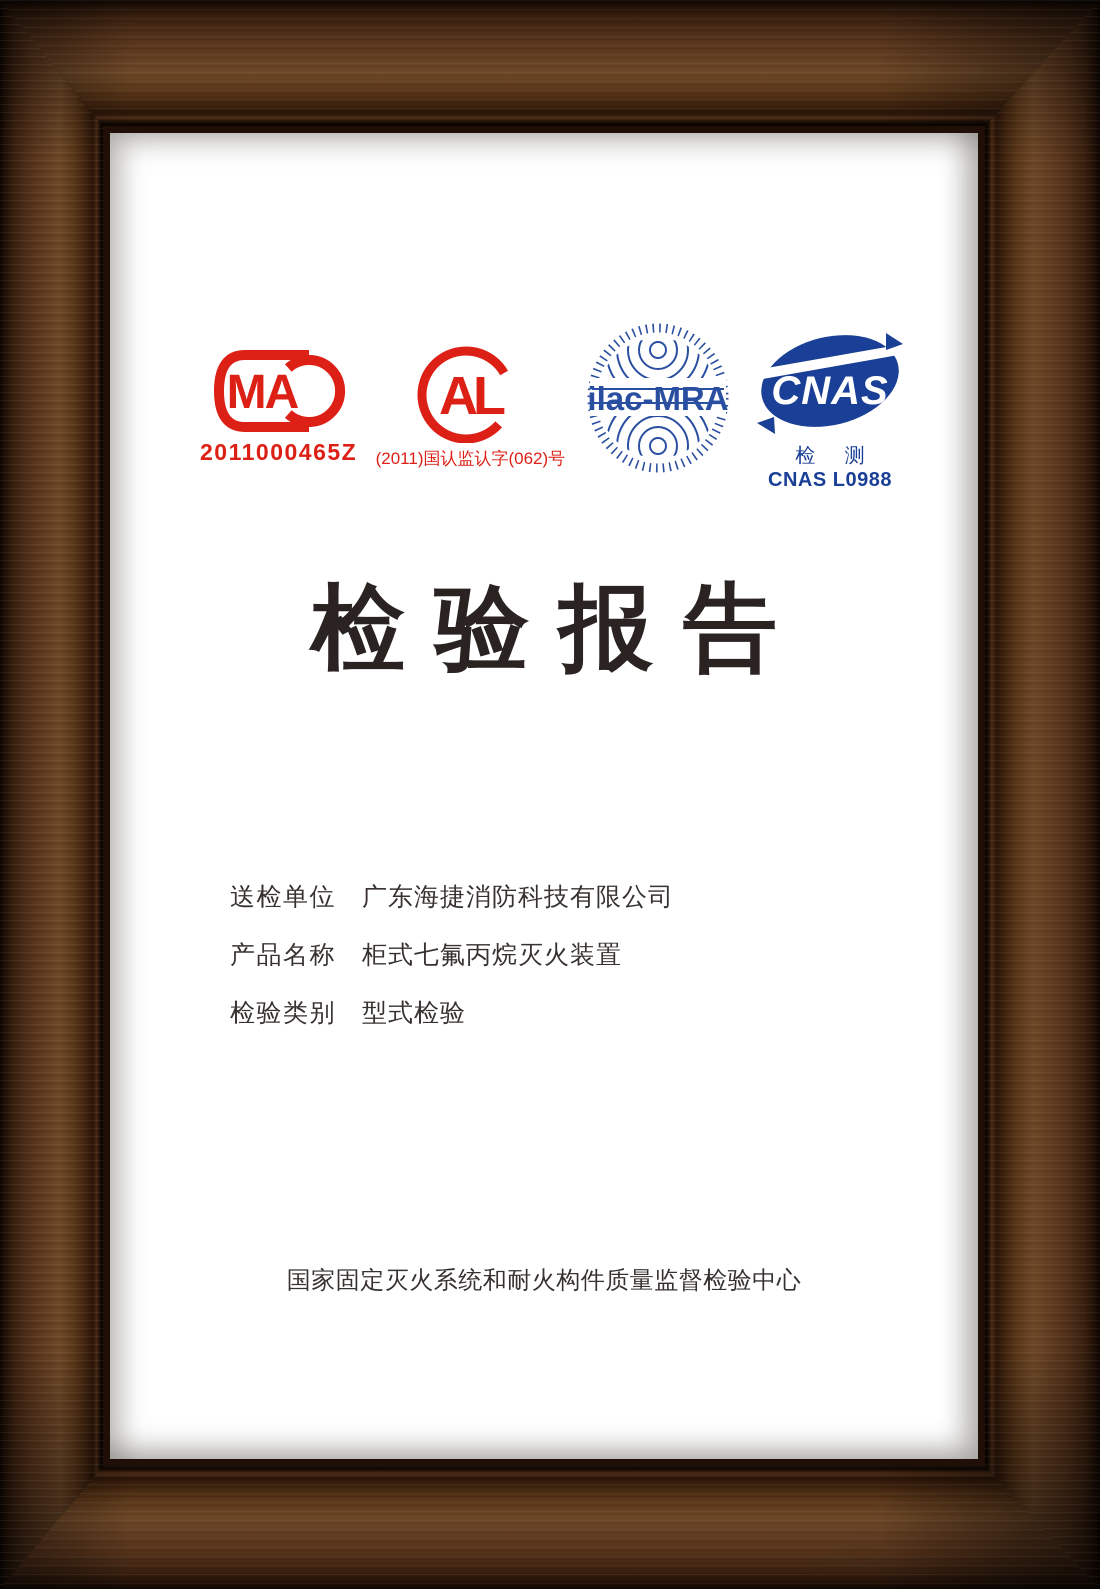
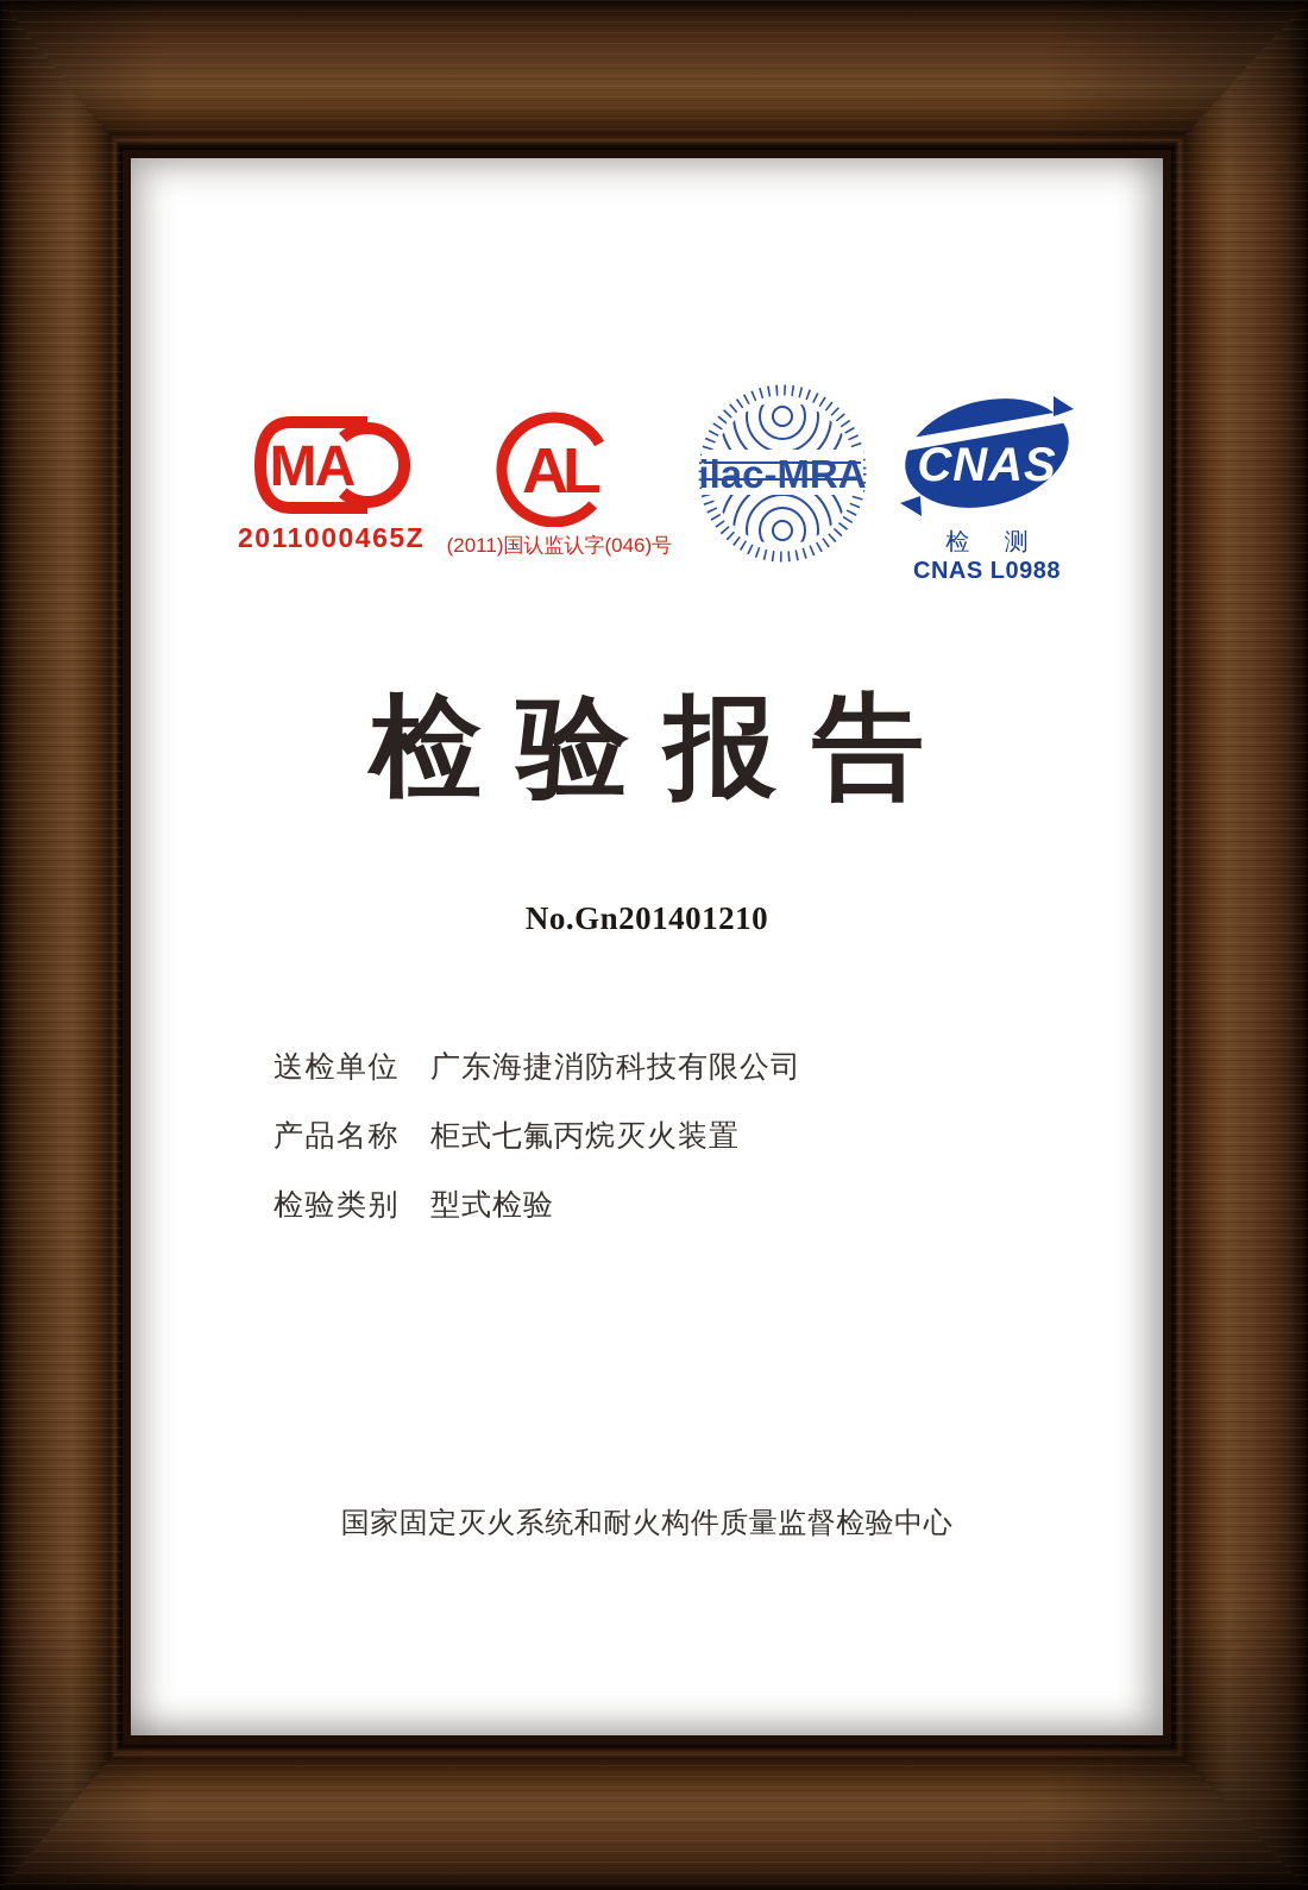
  MA
  2011000465Z
  AL
- (2011)国认监认字(062)号
+ (2011)国认监认字(046)号
  ilac-MRA
  CNAS
  检 测
  CNAS L0988
  检验报告
+ No.Gn201401210
  送检单位 广东海捷消防科技有限公司
  产品名称 柜式七氟丙烷灭火装置
  检验类别 型式检验
  国家固定灭火系统和耐火构件质量监督检验中心
